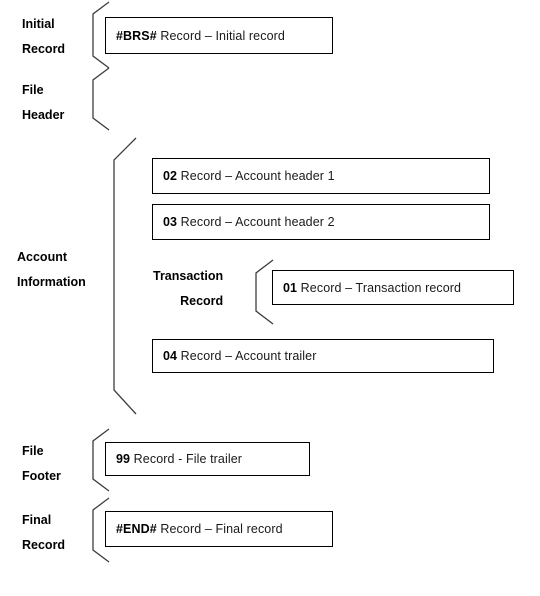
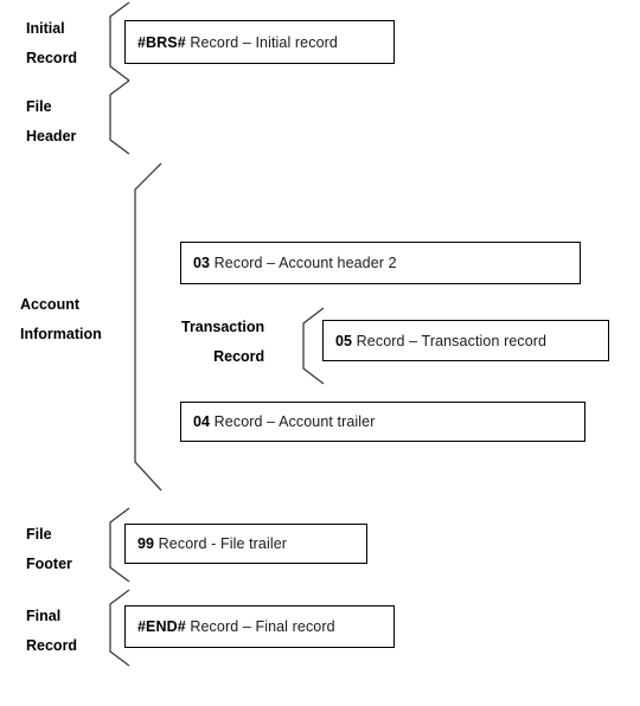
  Initial
  Record
  #BRS# Record – Initial record
  File
  Header
  Account
  Information
- 02 Record – Account header 1
  03 Record – Account header 2
  Transaction
  Record
- 01 Record – Transaction record
+ 05 Record – Transaction record
  04 Record – Account trailer
  File
  Footer
  99 Record - File trailer
  Final
  Record
  #END# Record – Final record
